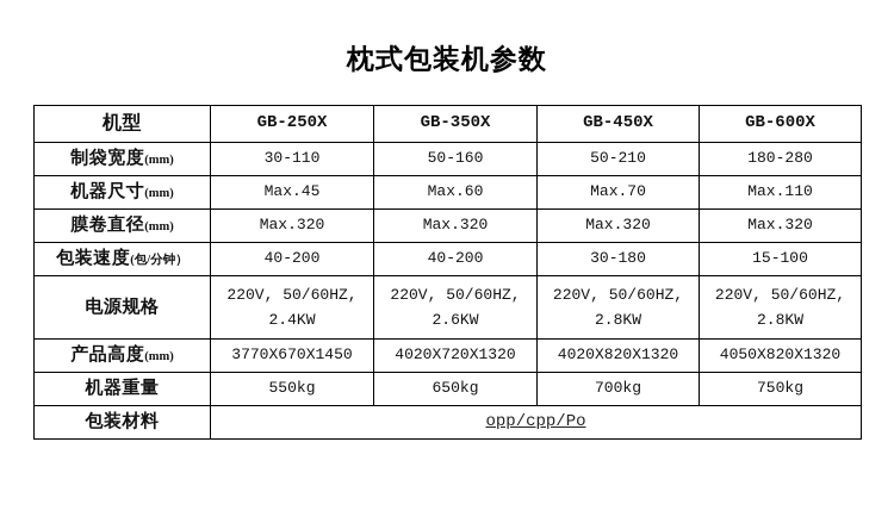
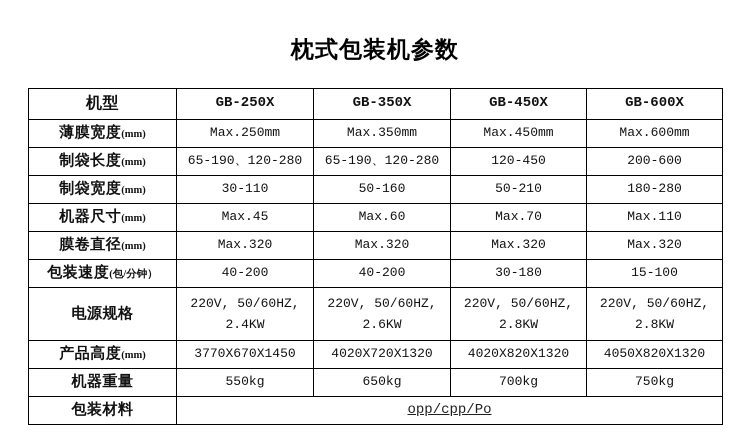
  枕式包装机参数
  机型	GB-250X	GB-350X	GB-450X	GB-600X
+ 薄膜宽度(mm)	Max.250mm	Max.350mm	Max.450mm	Max.600mm
+ 制袋长度(mm)	65-190、120-280	65-190、120-280	120-450	200-600
  制袋宽度(mm)	30-110	50-160	50-210	180-280
  机器尺寸(mm)	Max.45	Max.60	Max.70	Max.110
  膜卷直径(mm)	Max.320	Max.320	Max.320	Max.320
  包装速度(包/分钟）	40-200	40-200	30-180	15-100
  电源规格	220V, 50/60HZ, 2.4KW	220V, 50/60HZ, 2.6KW	220V, 50/60HZ, 2.8KW	220V, 50/60HZ, 2.8KW
  产品高度(mm)	3770X670X1450	4020X720X1320	4020X820X1320	4050X820X1320
  机器重量	550kg	650kg	700kg	750kg
  包装材料	opp/cpp/Po
